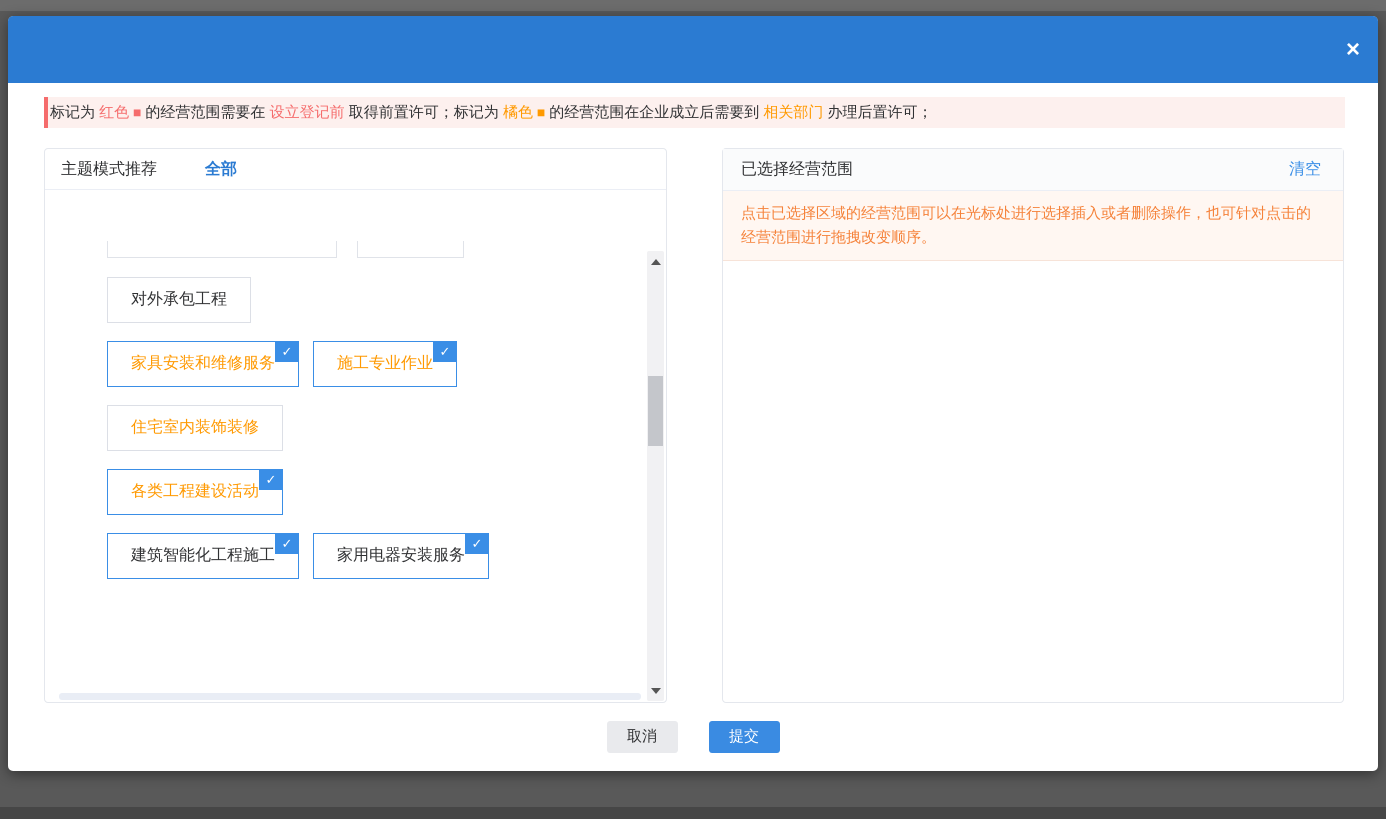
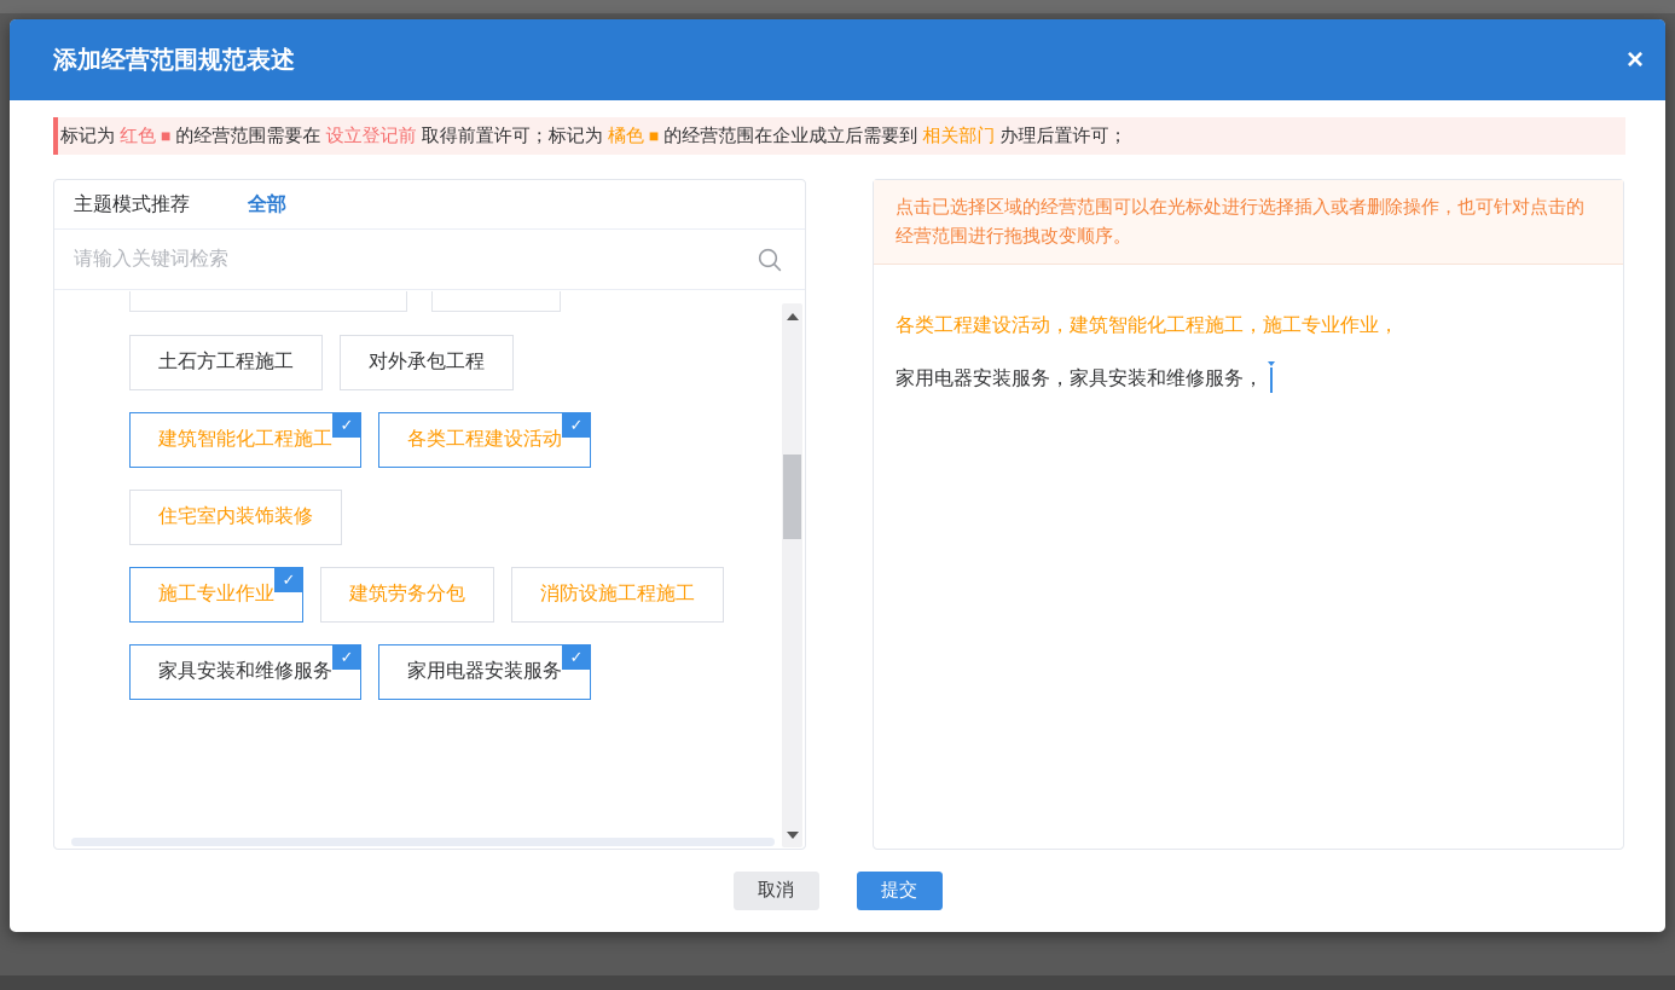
+ 添加经营范围规范表述
  ×
  标记为 红色 ■ 的经营范围需要在 设立登记前 取得前置许可；标记为 橘色 ■ 的经营范围在企业成立后需要到 相关部门 办理后置许可；
  主题模式推荐
  全部
+ 请输入关键词检索
+ 土石方工程施工
  对外承包工程
- 家具安装和维修服务
+ 建筑智能化工程施工
  ✓
- 施工专业作业
+ 各类工程建设活动
  ✓
  住宅室内装饰装修
- 各类工程建设活动
+ 施工专业作业
  ✓
+ 建筑劳务分包
+ 消防设施工程施工
- 建筑智能化工程施工
+ 家具安装和维修服务
  ✓
  家用电器安装服务
  ✓
- 已选择经营范围
- 清空
  点击已选择区域的经营范围可以在光标处进行选择插入或者删除操作，也可针对点击的经营范围进行拖拽改变顺序。
+ 各类工程建设活动，建筑智能化工程施工，施工专业作业，
+ 家用电器安装服务，家具安装和维修服务，
  取消
  提交
